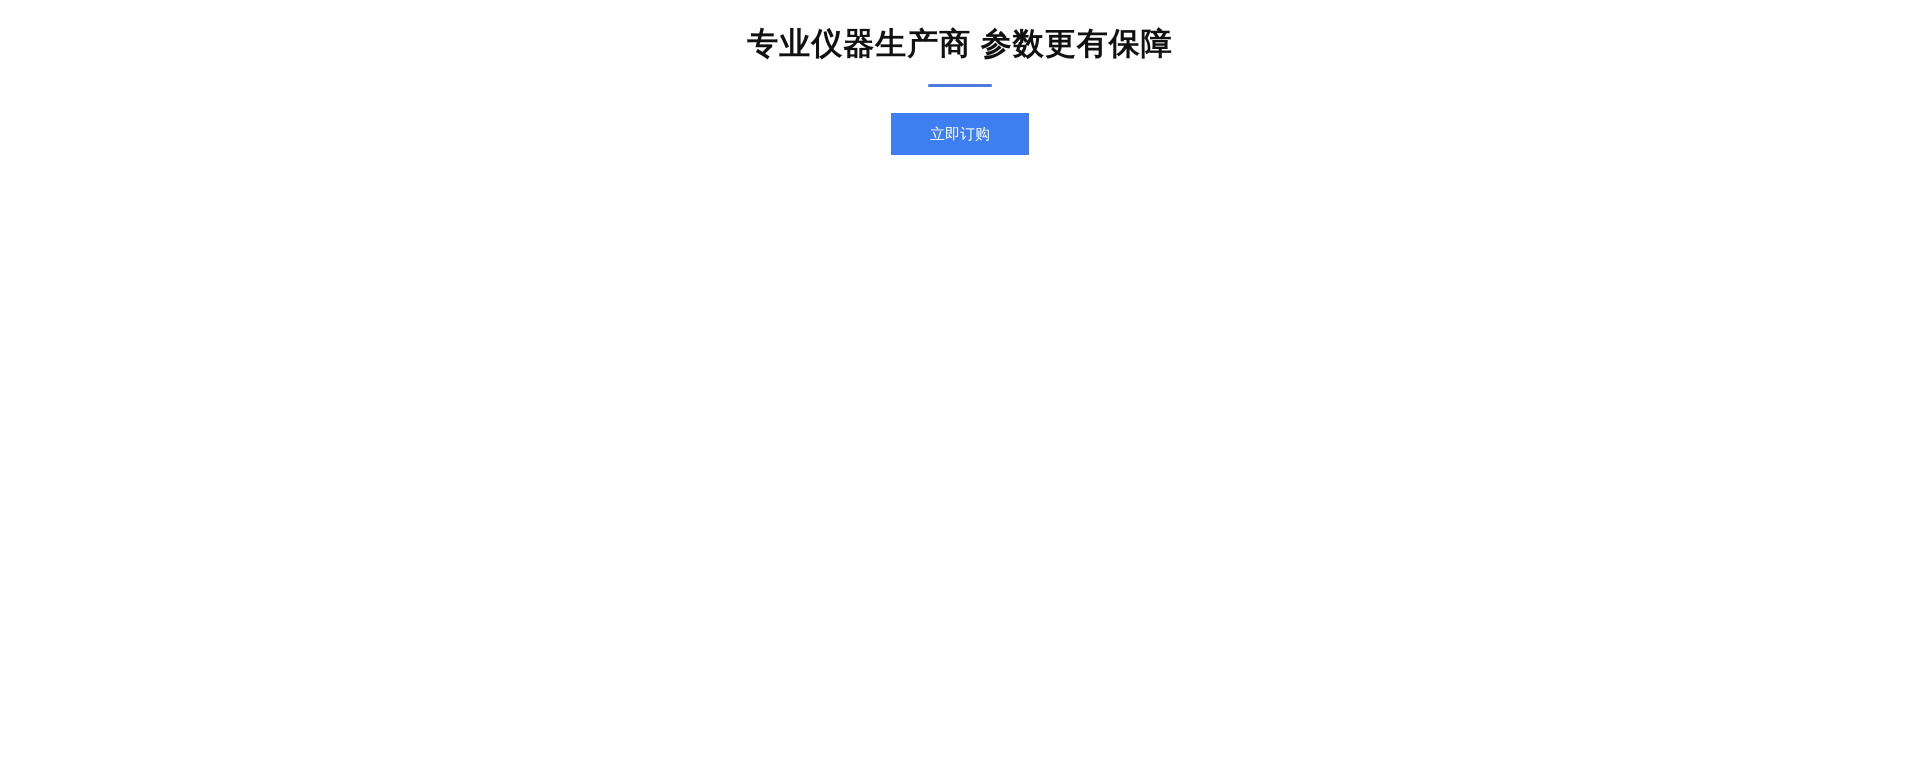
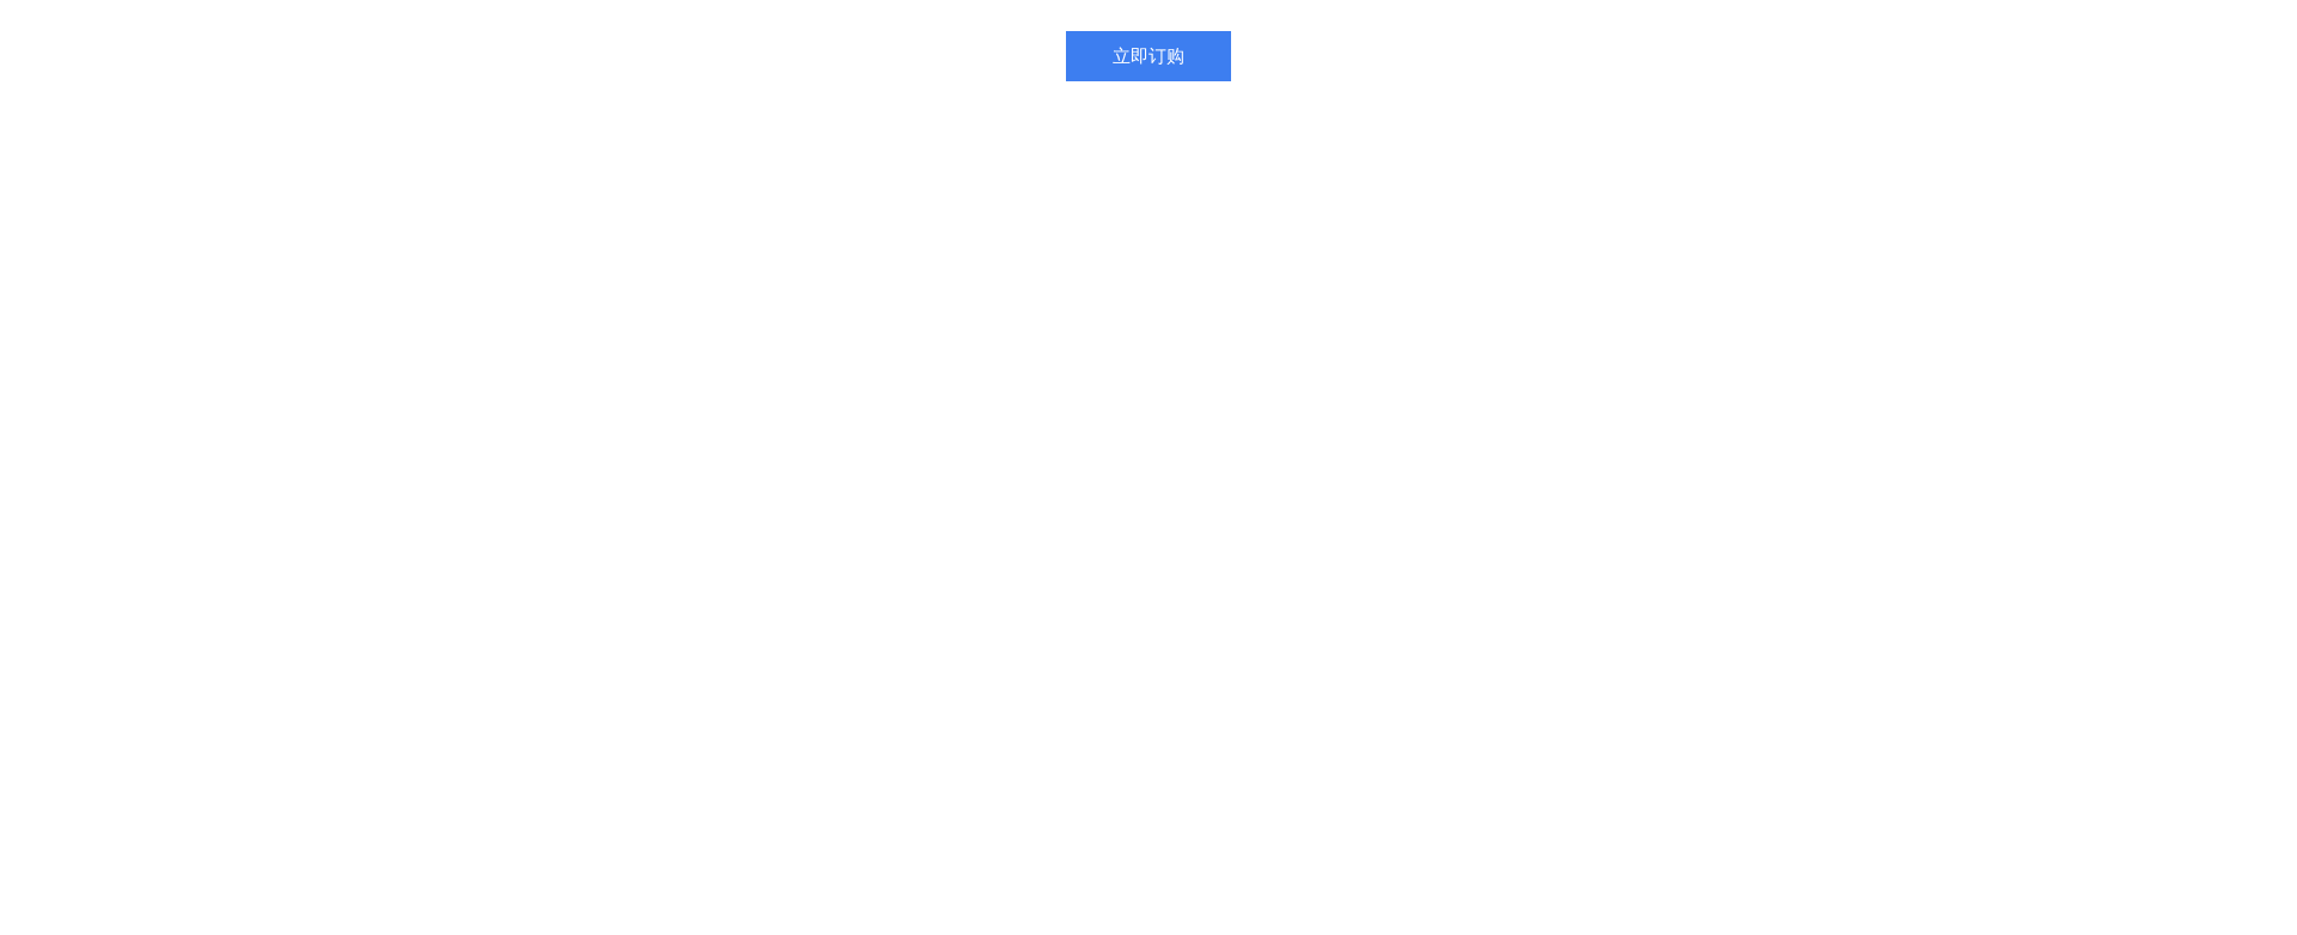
- 专业仪器生产商 参数更有保障
  立即订购
